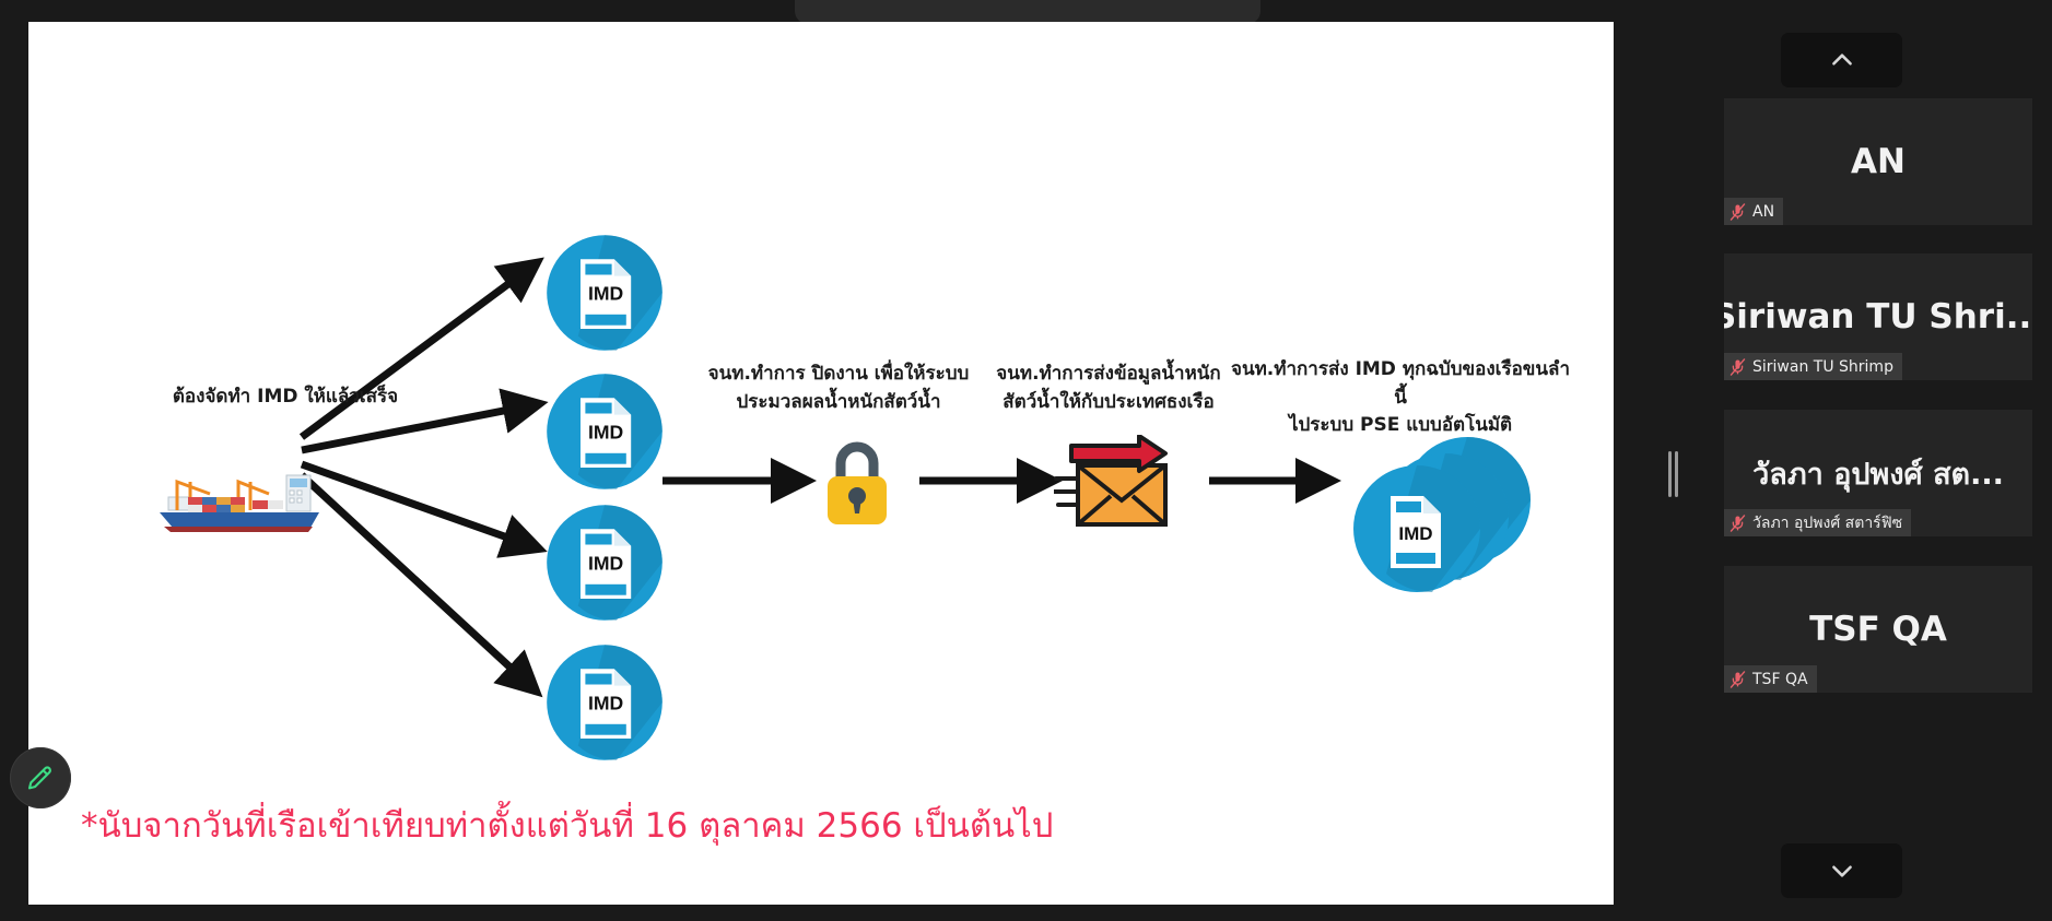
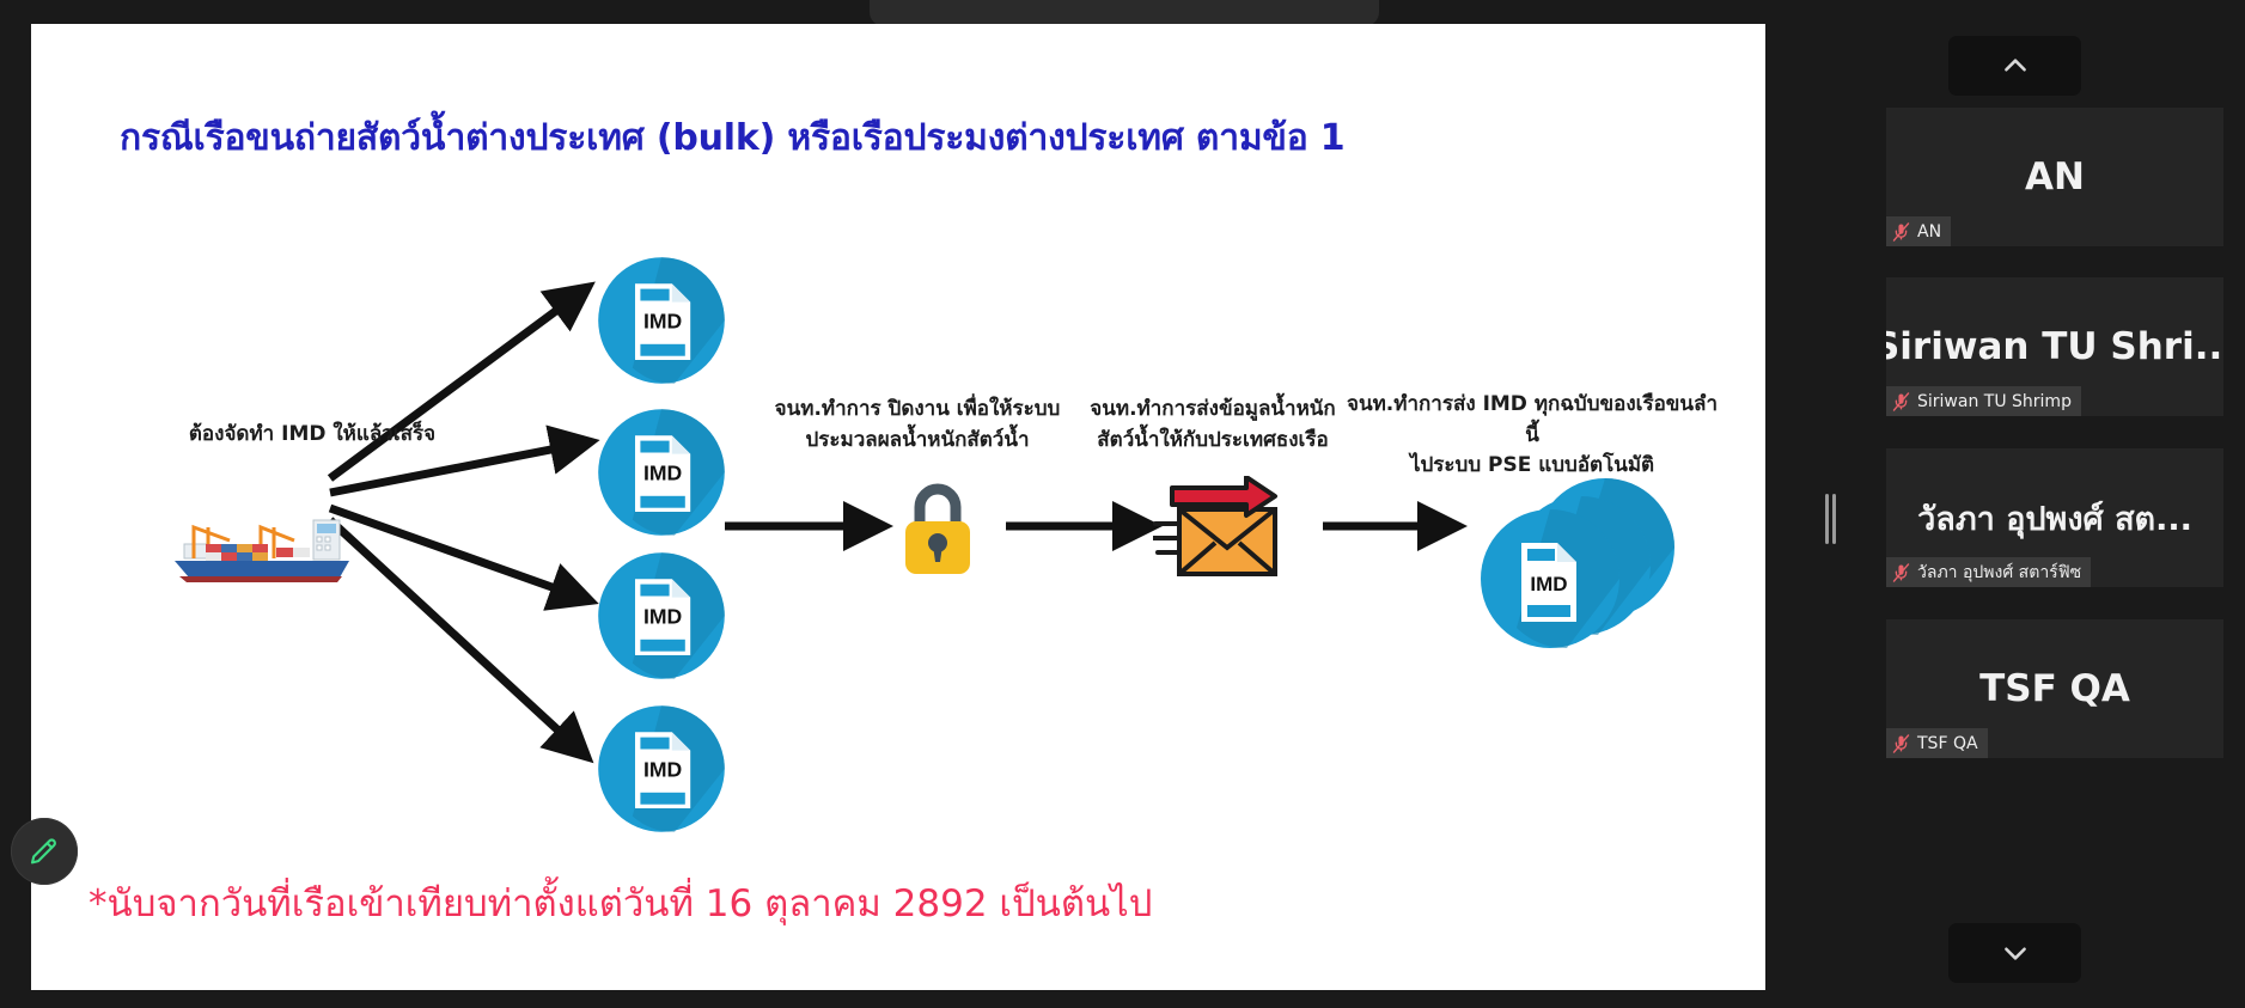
+ กรณีเรือขนถ่ายสัตว์น้ำต่างประเทศ (bulk) หรือเรือประมงต่างประเทศ ตามข้อ 1
  IMD
  IMD
  IMD
  IMD
  IMD
  ต้องจัดทำ IMD ให้แล้วเสร็จ
  จนท.ทำการ ปิดงาน เพื่อให้ระบบ
  ประมวลผลน้ำหนักสัตว์น้ำ
  จนท.ทำการส่งข้อมูลน้ำหนัก
  สัตว์น้ำให้กับประเทศธงเรือ
  จนท.ทำการส่ง IMD ทุกฉบับของเรือขนลำนี้
  ไประบบ PSE แบบอัตโนมัติ
- *นับจากวันที่เรือเข้าเทียบท่าตั้งแต่วันที่ 16 ตุลาคม 2566 เป็นต้นไป
+ *นับจากวันที่เรือเข้าเทียบท่าตั้งแต่วันที่ 16 ตุลาคม 2892 เป็นต้นไป
  AN
  AN
  Siriwan TU Shri..
  Siriwan TU Shrimp
  วัลภา อุปพงศ์ สต...
  วัลภา อุปพงศ์ สตาร์ฟิซ
  TSF QA
  TSF QA
